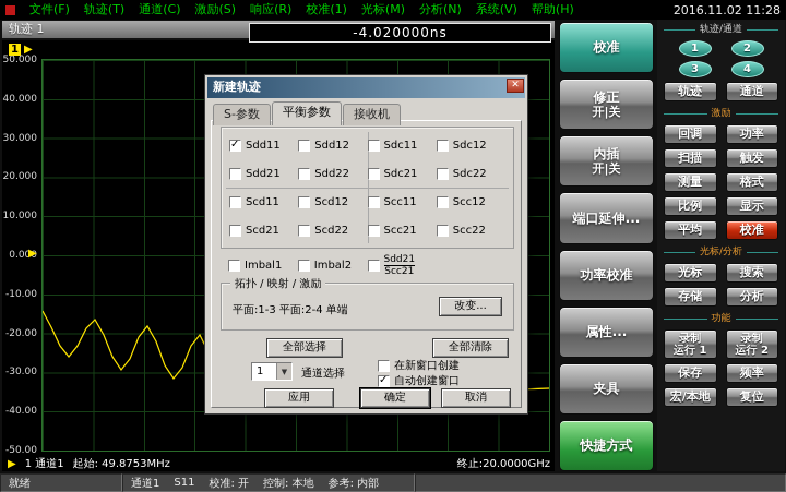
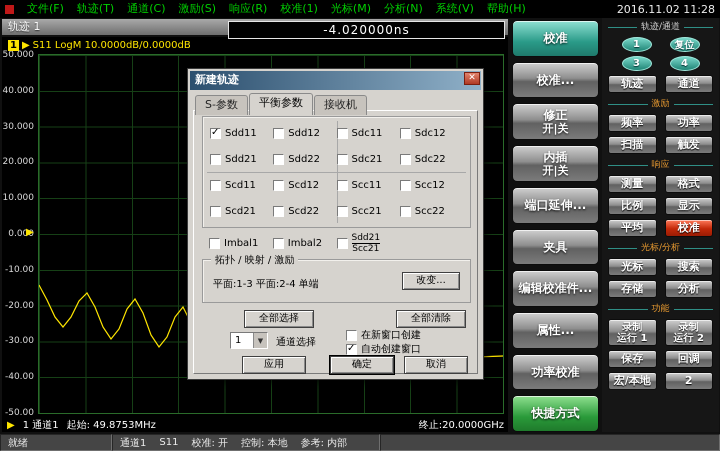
  文件(F)
  轨迹(T)
  通道(C)
  激励(S)
  响应(R)
  校准(1)
  光标(M)
  分析(N)
  系统(V)
  帮助(H)
  2016.11.02 11:28
  轨迹 1
  -4.020000ns
  1
  ▶
+ S11 LogM 10.0000dB/0.0000dB
  50.000
  40.000
  30.000
  20.000
  10.000
  0.000
  -10.00
  -20.00
  -30.00
  -40.00
  -50.00
  ▶
  ▶
  1 通道1
  起始: 49.8753MHz
  终止:20.0000GHz
  新建轨迹
  ✕
  S-参数
  平衡参数
  接收机
  Sdd11
  Sdd12
  Sdc11
  Sdc12
  Sdd21
  Sdd22
  Sdc21
  Sdc22
  Scd11
  Scd12
  Scc11
  Scc12
  Scd21
  Scd22
  Scc21
  Scc22
  Imbal1
  Imbal2
  Sdd21
  Scc21
  拓扑 / 映射 / 激励
  平面:1-3 平面:2-4 单端
  改变...
  全部选择
  全部清除
  1
  ▼
  通道选择
  在新窗口创建
  自动创建窗口
  应用
  确定
  取消
  校准
+ 校准...
  修正
  开|关
  内插
  开|关
  端口延伸...
- 功率校准
+ 夹具
+ 编辑校准件...
  属性...
- 夹具
+ 功率校准
  快捷方式
  轨迹/通道
  1
- 2
+ 复位
  3
  4
  轨迹
  通道
  激励
- 回调
+ 频率
  功率
  扫描
  触发
+ 响应
  测量
  格式
  比例
  显示
  平均
  校准
  光标/分析
  光标
  搜索
  存储
  分析
  功能
  录制
  运行 1
  录制
  运行 2
  保存
- 频率
+ 回调
  宏/本地
- 复位
+ 2
  就绪
  通道1
  S11
  校准: 开
  控制: 本地
  参考: 内部
